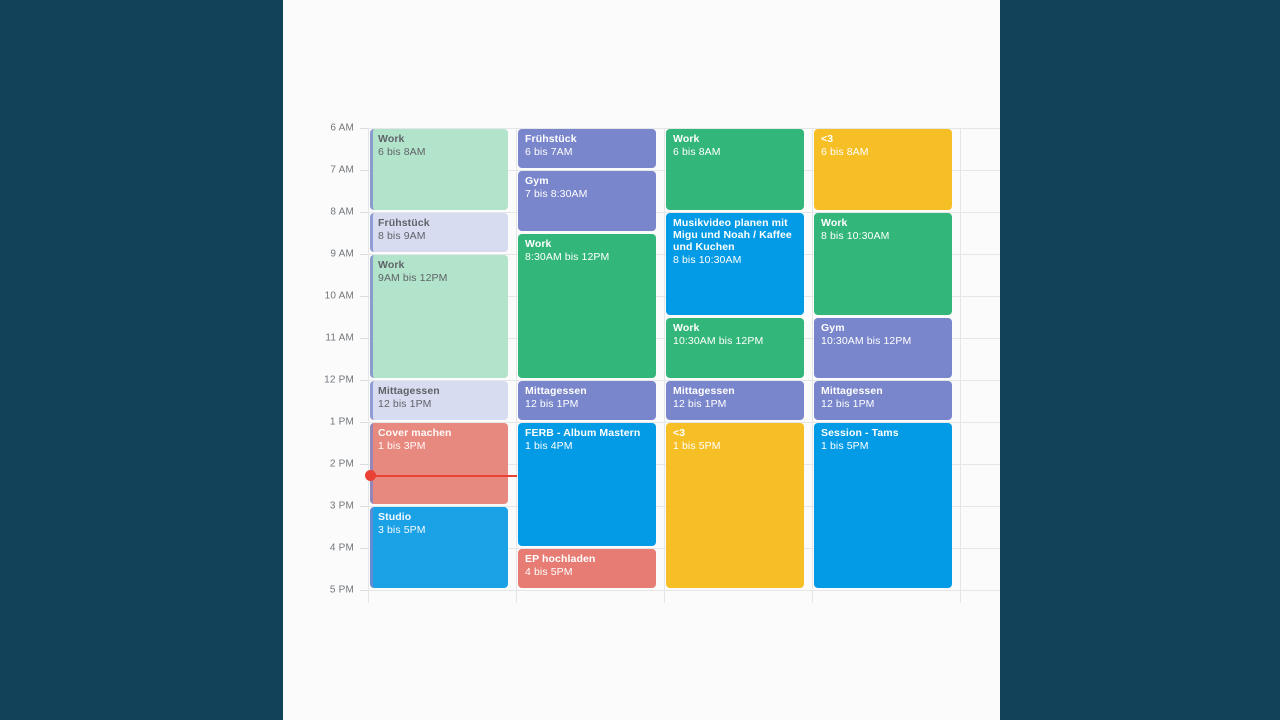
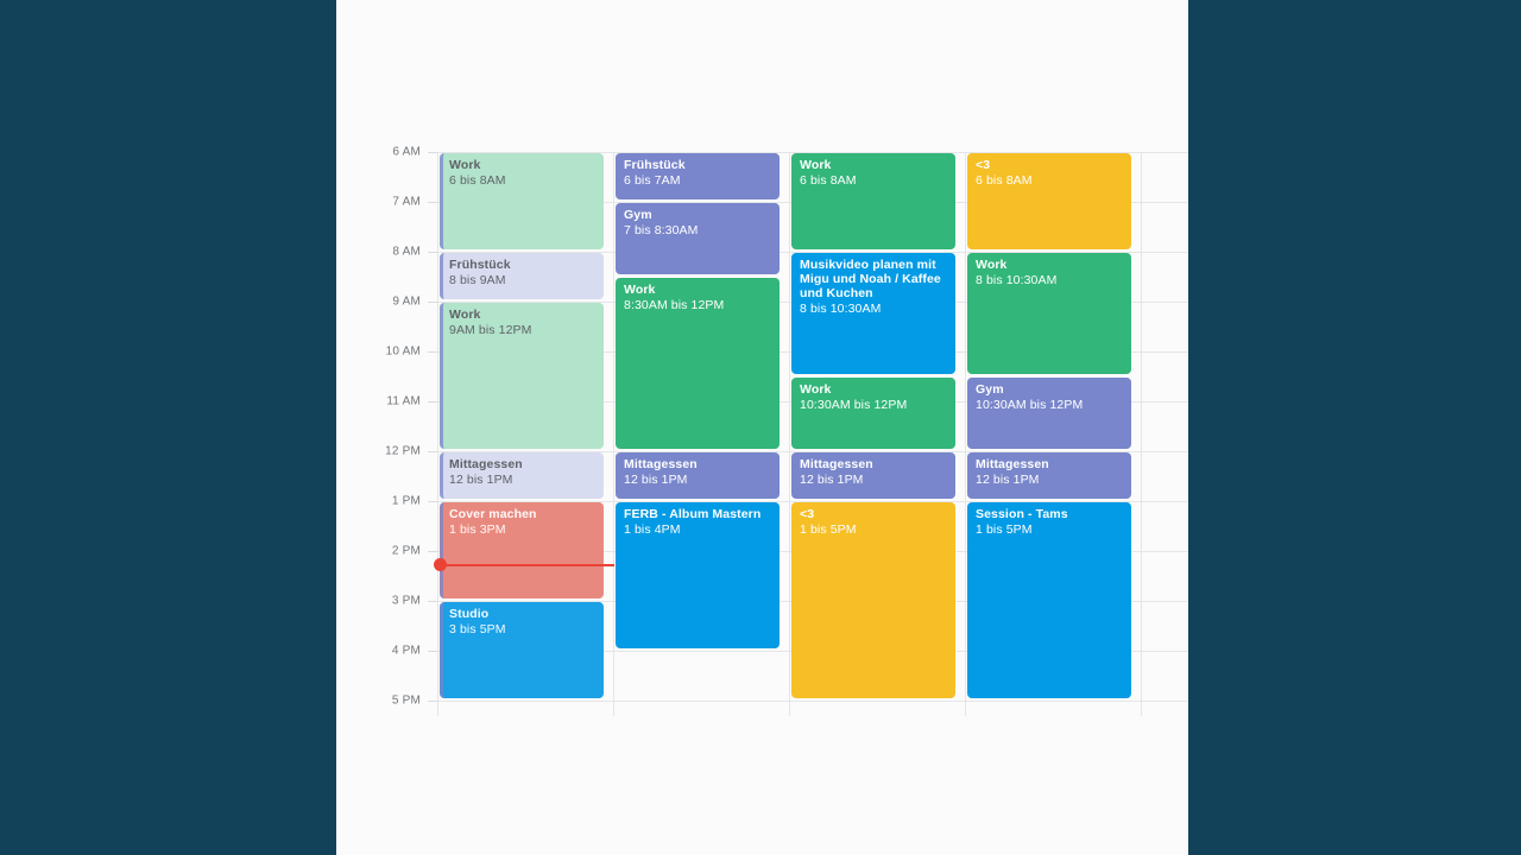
  6 AM
  7 AM
  8 AM
  9 AM
  10 AM
  11 AM
  12 PM
  1 PM
  2 PM
  3 PM
  4 PM
  5 PM
  Work
  6 bis 8AM
  Frühstück
  8 bis 9AM
  Work
  9AM bis 12PM
  Mittagessen
  12 bis 1PM
  Cover machen
  1 bis 3PM
  Studio
  3 bis 5PM
  Frühstück
  6 bis 7AM
  Gym
  7 bis 8:30AM
  Work
  8:30AM bis 12PM
  Mittagessen
  12 bis 1PM
  FERB - Album Mastern
  1 bis 4PM
- EP hochladen
- 4 bis 5PM
  Work
  6 bis 8AM
  Musikvideo planen mit Migu und Noah / Kaffee und Kuchen
  8 bis 10:30AM
  Work
  10:30AM bis 12PM
  Mittagessen
  12 bis 1PM
  <3
  1 bis 5PM
  <3
  6 bis 8AM
  Work
  8 bis 10:30AM
  Gym
  10:30AM bis 12PM
  Mittagessen
  12 bis 1PM
  Session - Tams
  1 bis 5PM
